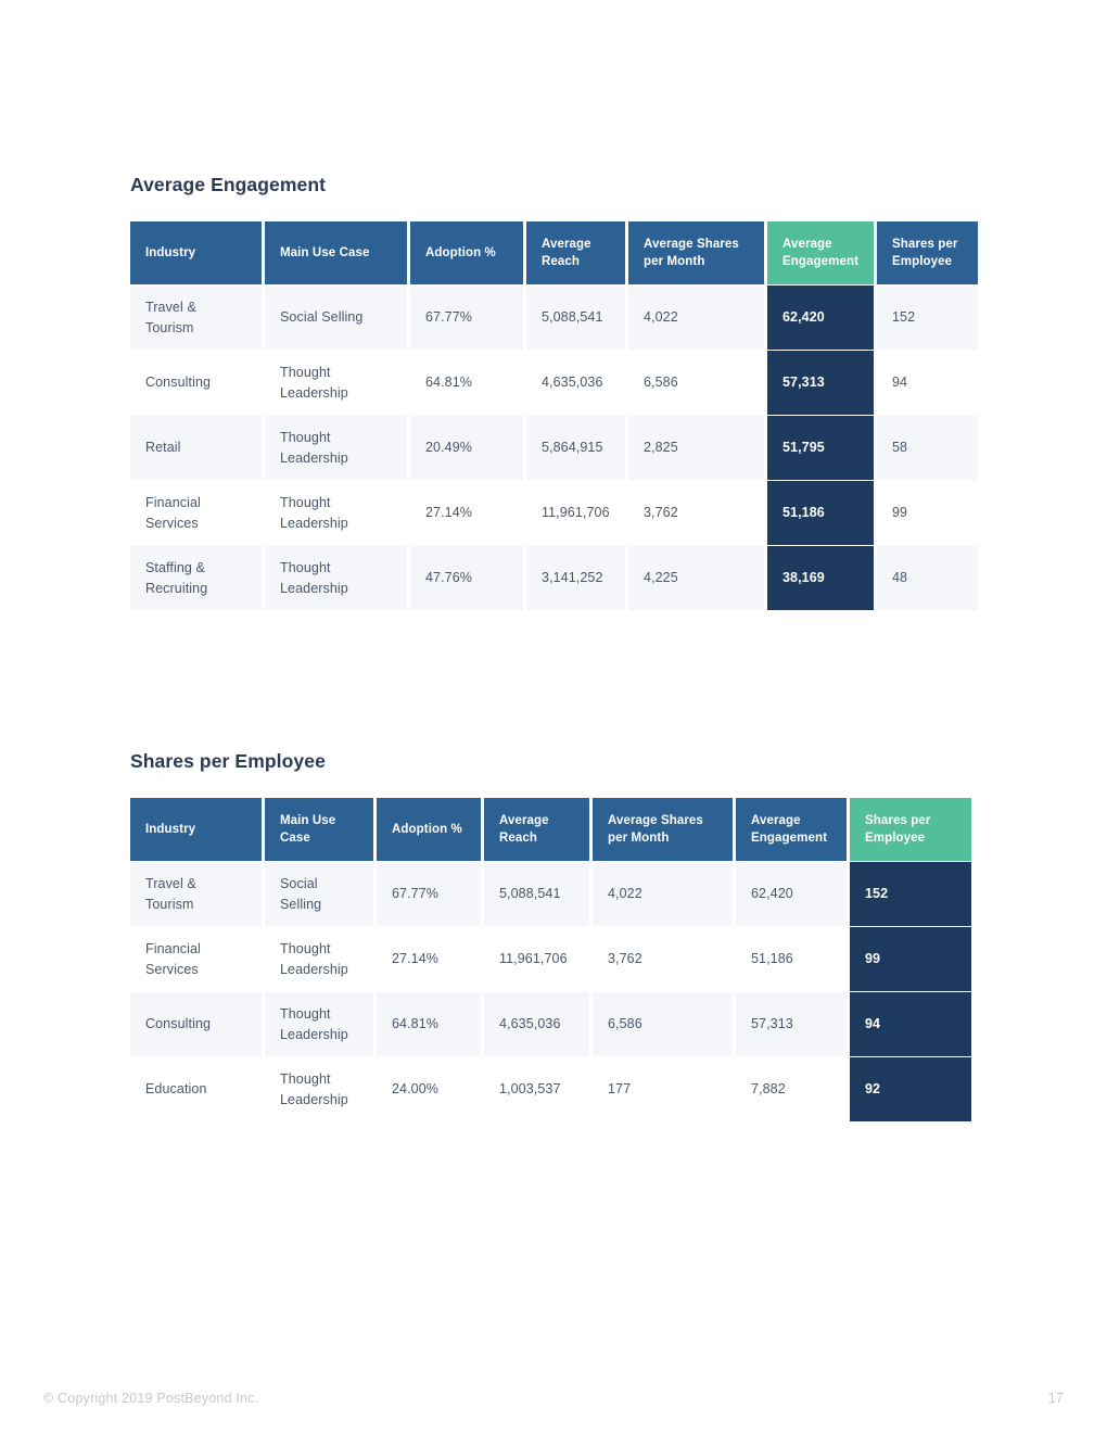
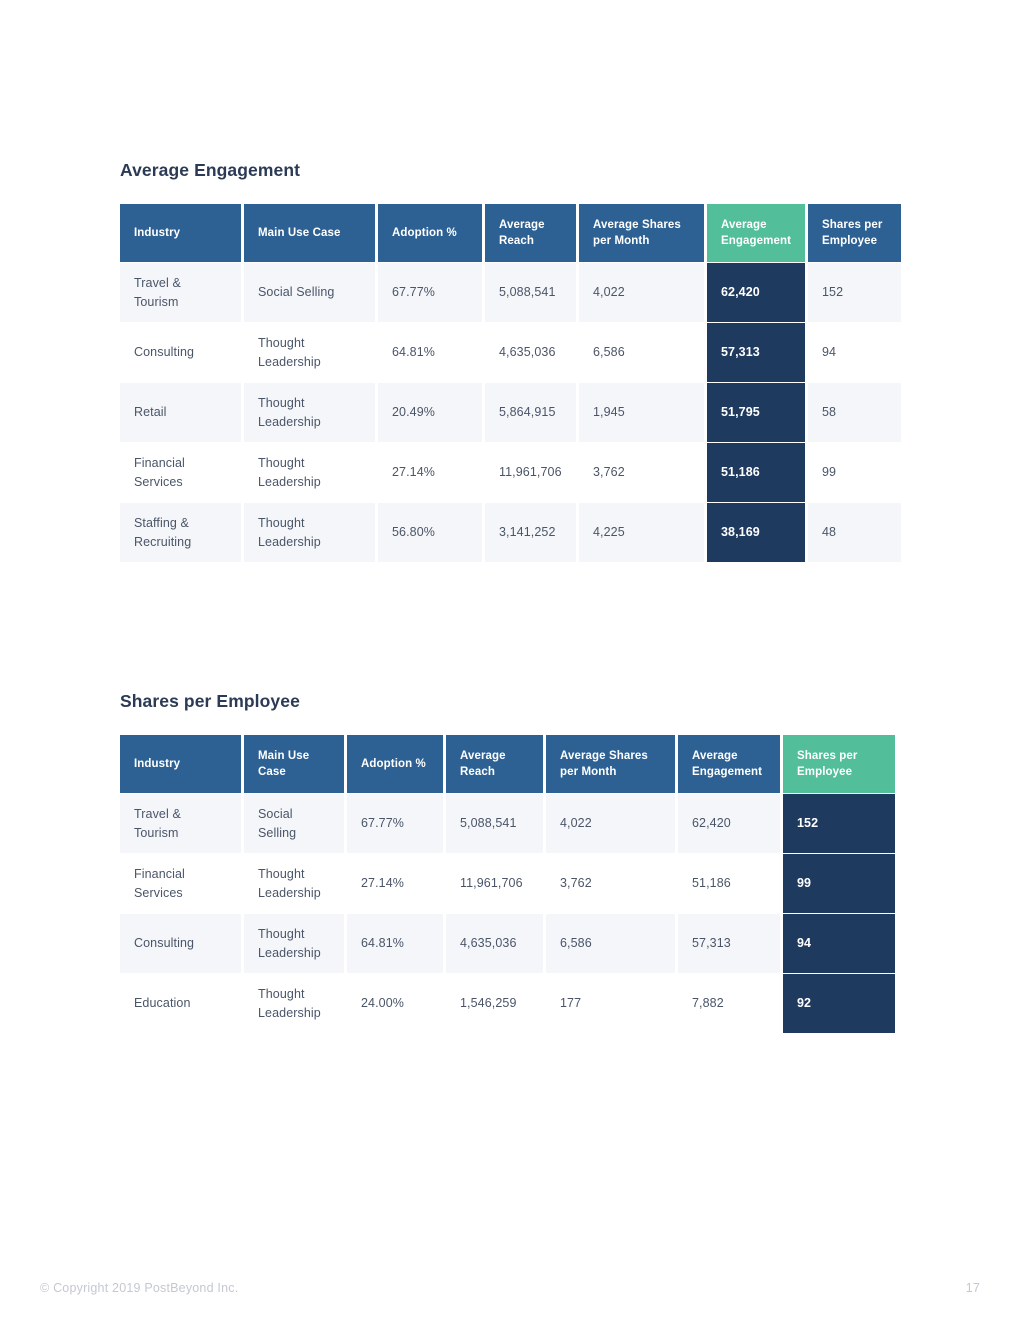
  Average Engagement
  Industry	Main Use Case	Adoption %	Average Reach	Average Shares per Month	Average Engagement	Shares per Employee
  Travel & Tourism	Social Selling	67.77%	5,088,541	4,022	62,420	152
  Consulting	Thought Leadership	64.81%	4,635,036	6,586	57,313	94
- Retail	Thought Leadership	20.49%	5,864,915	2,825	51,795	58
+ Retail	Thought Leadership	20.49%	5,864,915	1,945	51,795	58
  Financial Services	Thought Leadership	27.14%	11,961,706	3,762	51,186	99
- Staffing & Recruiting	Thought Leadership	47.76%	3,141,252	4,225	38,169	48
+ Staffing & Recruiting	Thought Leadership	56.80%	3,141,252	4,225	38,169	48
  Shares per Employee
  Industry	Main Use Case	Adoption %	Average Reach	Average Shares per Month	Average Engagement	Shares per Employee
  Travel & Tourism	Social Selling	67.77%	5,088,541	4,022	62,420	152
  Financial Services	Thought Leadership	27.14%	11,961,706	3,762	51,186	99
  Consulting	Thought Leadership	64.81%	4,635,036	6,586	57,313	94
- Education	Thought Leadership	24.00%	1,003,537	177	7,882	92
+ Education	Thought Leadership	24.00%	1,546,259	177	7,882	92
  © Copyright 2019 PostBeyond Inc.
  17
